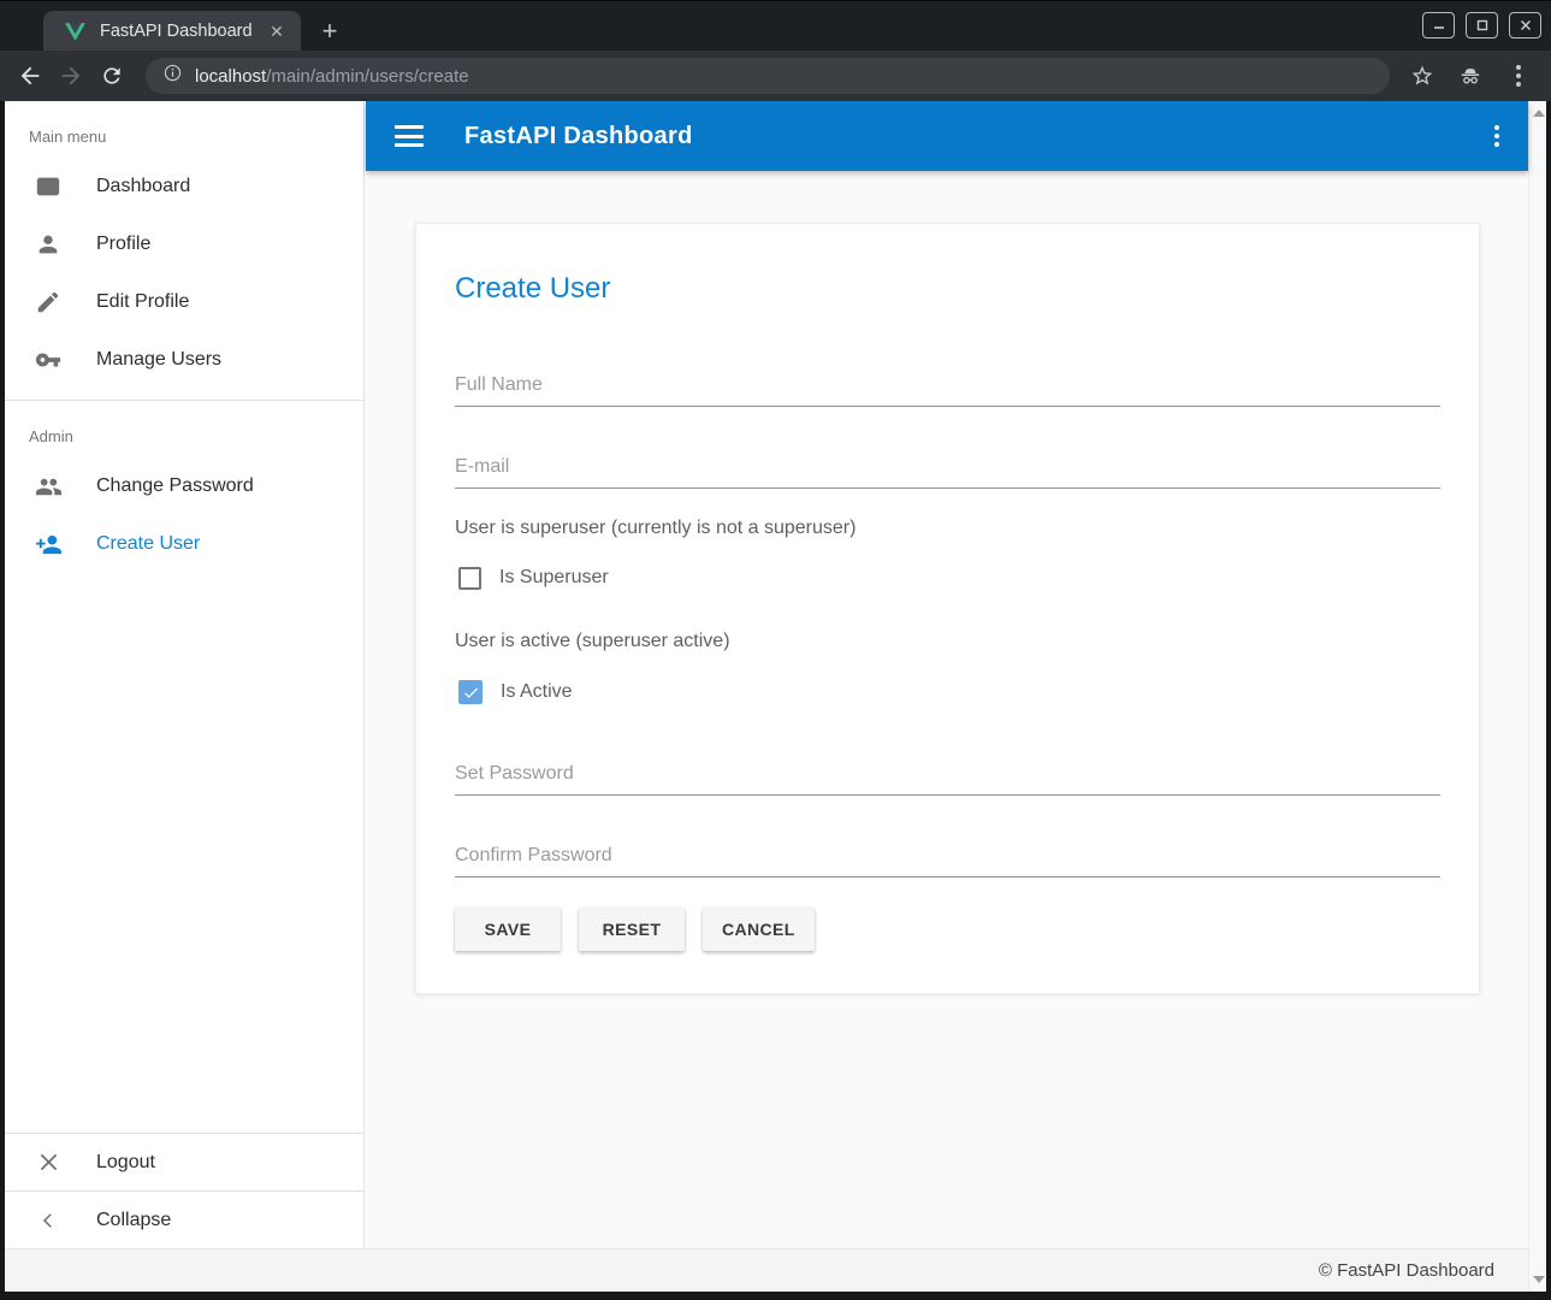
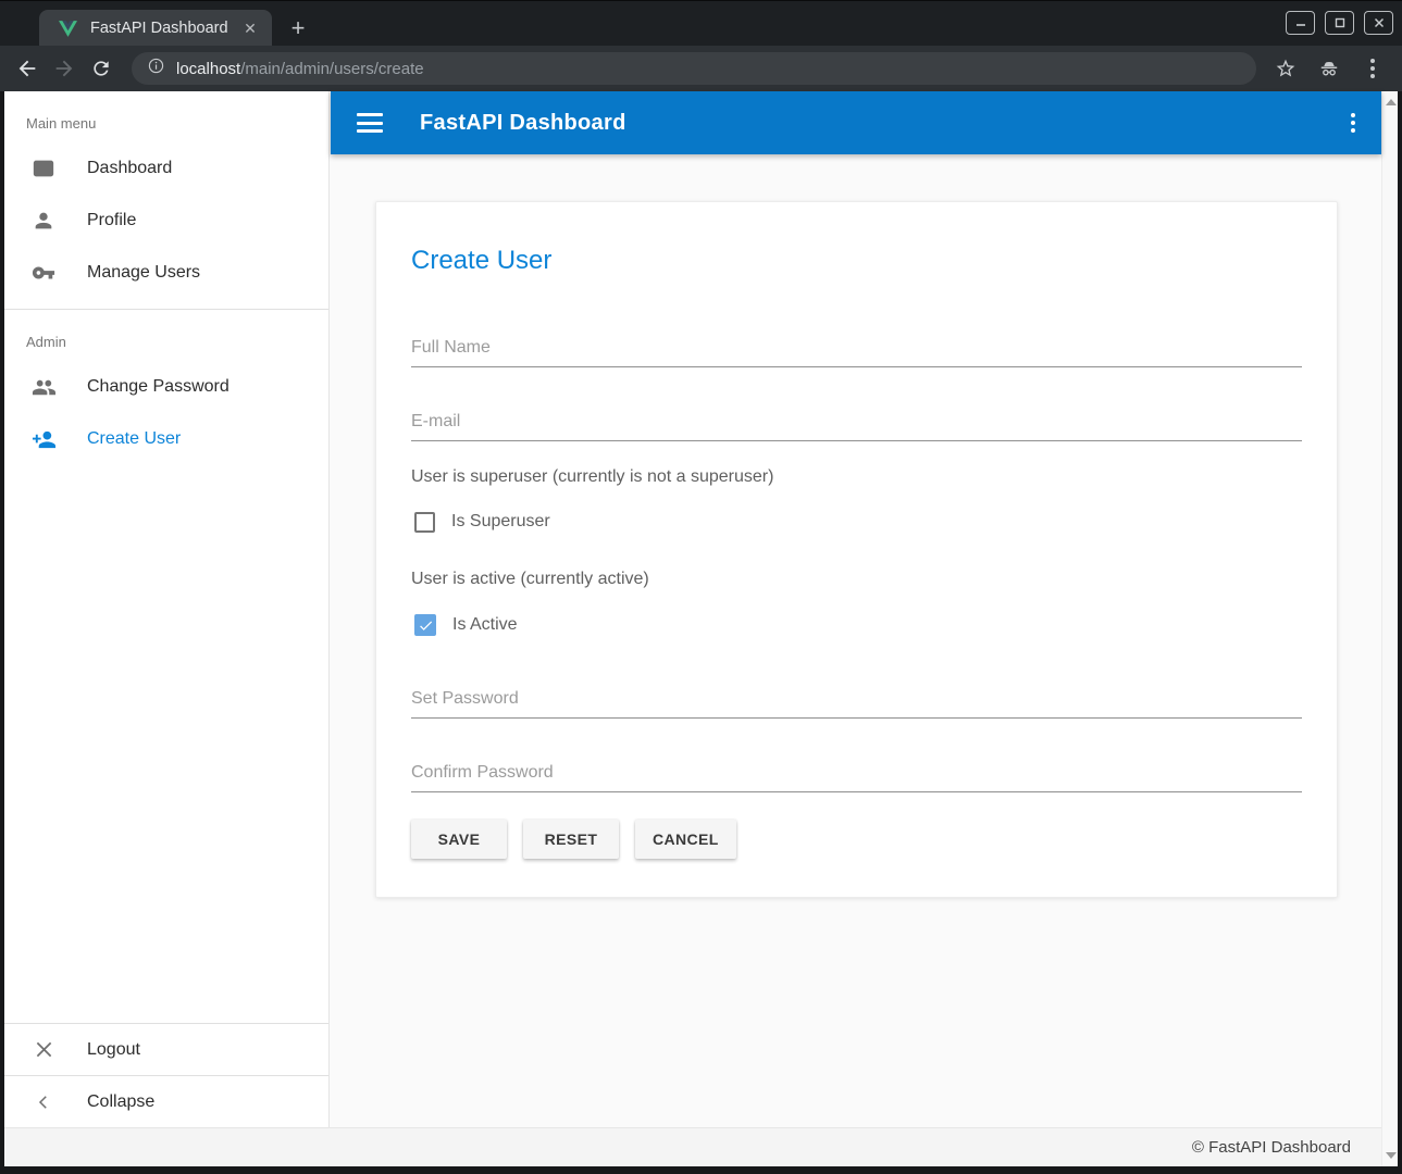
  FastAPI Dashboard
  ✕
  +
  localhost
  /main/admin/users/create
  Main menu
  Dashboard
  Profile
- Edit Profile
  Manage Users
  Admin
  Change Password
  Create User
  Logout
  Collapse
  FastAPI Dashboard
  Create User
  Full Name
  E-mail
  User is superuser (currently is not a superuser)
  Is Superuser
- User is active (superuser active)
+ User is active (currently active)
  Is Active
  Set Password
  Confirm Password
  SAVE
  RESET
  CANCEL
  © FastAPI Dashboard
